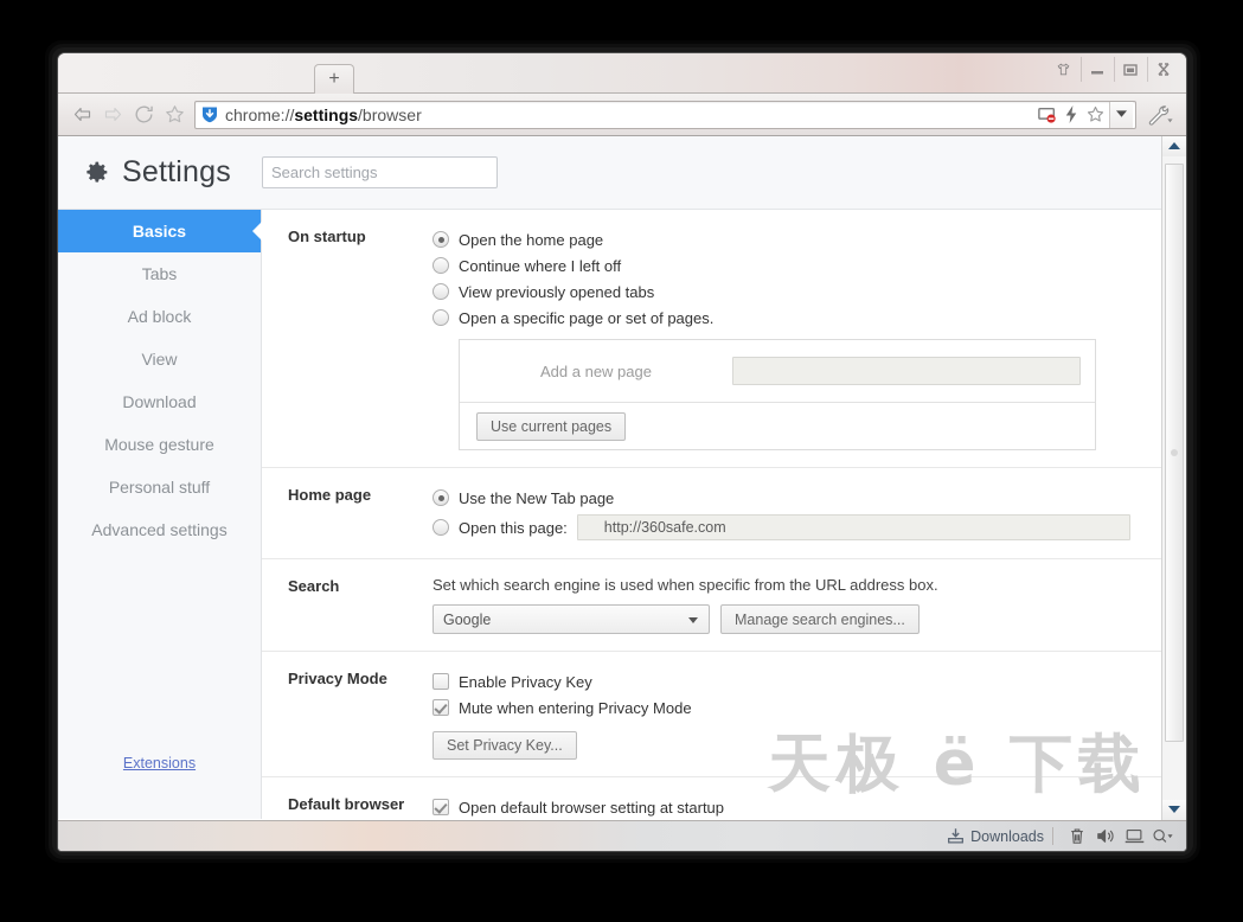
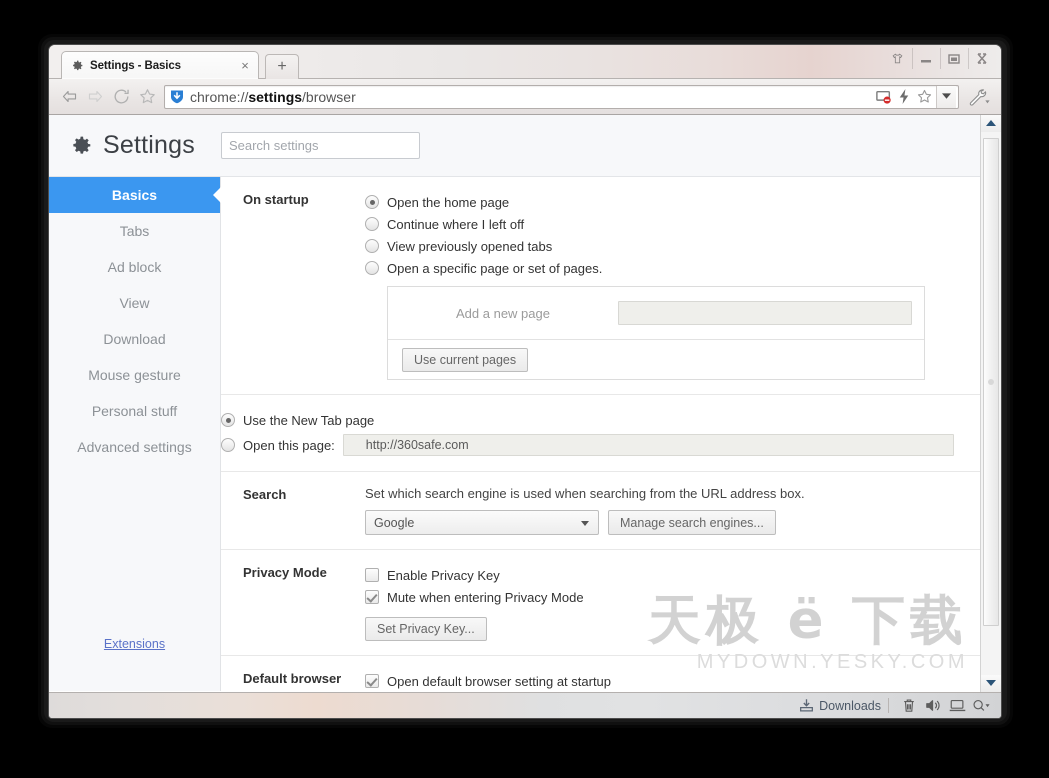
+ Settings - Basics
+ ×
  +
  chrome://settings/browser
  Settings
  Search settings
  Basics
  Tabs
  Ad block
  View
  Download
  Mouse gesture
  Personal stuff
  Advanced settings
  Extensions
  On startup
  Open the home page
  Continue where I left off
  View previously opened tabs
  Open a specific page or set of pages.
  Add a new page
  Use current pages
- Home page
  Use the New Tab page
  Open this page:
  http://360safe.com
  Search
- Set which search engine is used when specific from the URL address box.
+ Set which search engine is used when searching from the URL address box.
  Google
  Manage search engines...
  Privacy Mode
  Enable Privacy Key
  Mute when entering Privacy Mode
  Set Privacy Key...
  Default browser
  Open default browser setting at startup
  天极 ë 下载
+ MYDOWN.YESKY.COM
  Downloads
